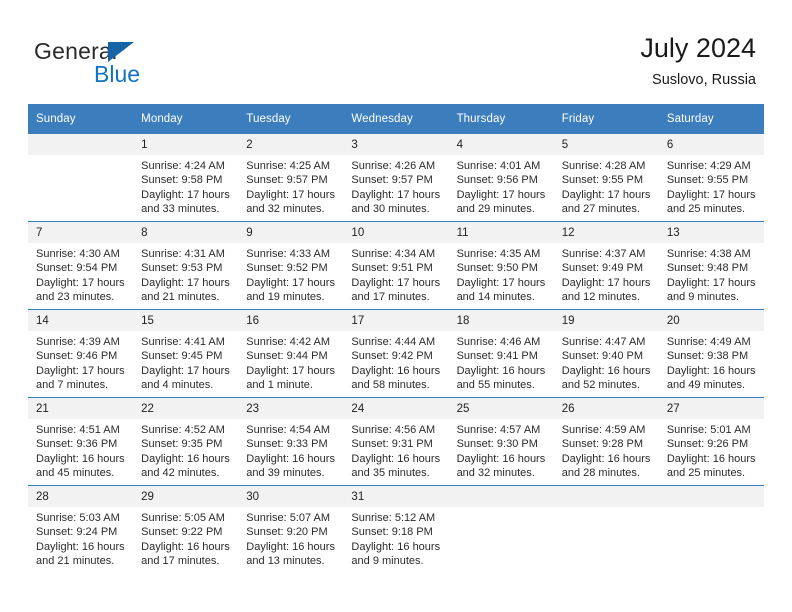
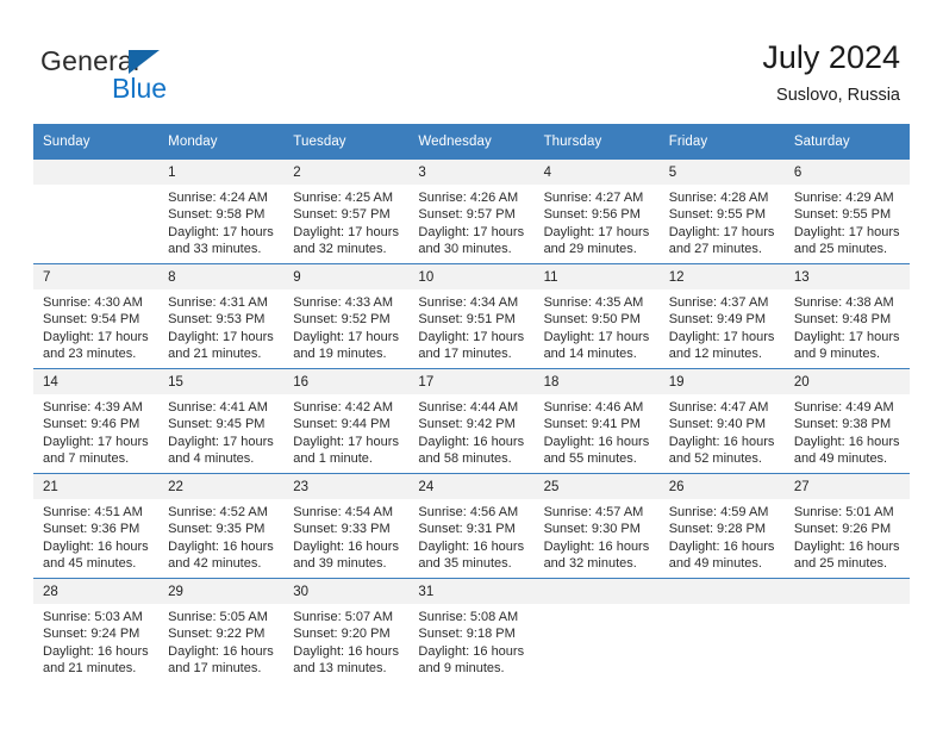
  General
  Blue
  July 2024
  Suslovo, Russia
  Sunday	Monday	Tuesday	Wednesday	Thursday	Friday	Saturday
- 	1Sunrise: 4:24 AMSunset: 9:58 PMDaylight: 17 hoursand 33 minutes.	2Sunrise: 4:25 AMSunset: 9:57 PMDaylight: 17 hoursand 32 minutes.	3Sunrise: 4:26 AMSunset: 9:57 PMDaylight: 17 hoursand 30 minutes.	4Sunrise: 4:01 AMSunset: 9:56 PMDaylight: 17 hoursand 29 minutes.	5Sunrise: 4:28 AMSunset: 9:55 PMDaylight: 17 hoursand 27 minutes.	6Sunrise: 4:29 AMSunset: 9:55 PMDaylight: 17 hoursand 25 minutes.
+ 	1Sunrise: 4:24 AMSunset: 9:58 PMDaylight: 17 hoursand 33 minutes.	2Sunrise: 4:25 AMSunset: 9:57 PMDaylight: 17 hoursand 32 minutes.	3Sunrise: 4:26 AMSunset: 9:57 PMDaylight: 17 hoursand 30 minutes.	4Sunrise: 4:27 AMSunset: 9:56 PMDaylight: 17 hoursand 29 minutes.	5Sunrise: 4:28 AMSunset: 9:55 PMDaylight: 17 hoursand 27 minutes.	6Sunrise: 4:29 AMSunset: 9:55 PMDaylight: 17 hoursand 25 minutes.
  7Sunrise: 4:30 AMSunset: 9:54 PMDaylight: 17 hoursand 23 minutes.	8Sunrise: 4:31 AMSunset: 9:53 PMDaylight: 17 hoursand 21 minutes.	9Sunrise: 4:33 AMSunset: 9:52 PMDaylight: 17 hoursand 19 minutes.	10Sunrise: 4:34 AMSunset: 9:51 PMDaylight: 17 hoursand 17 minutes.	11Sunrise: 4:35 AMSunset: 9:50 PMDaylight: 17 hoursand 14 minutes.	12Sunrise: 4:37 AMSunset: 9:49 PMDaylight: 17 hoursand 12 minutes.	13Sunrise: 4:38 AMSunset: 9:48 PMDaylight: 17 hoursand 9 minutes.
  14Sunrise: 4:39 AMSunset: 9:46 PMDaylight: 17 hoursand 7 minutes.	15Sunrise: 4:41 AMSunset: 9:45 PMDaylight: 17 hoursand 4 minutes.	16Sunrise: 4:42 AMSunset: 9:44 PMDaylight: 17 hoursand 1 minute.	17Sunrise: 4:44 AMSunset: 9:42 PMDaylight: 16 hoursand 58 minutes.	18Sunrise: 4:46 AMSunset: 9:41 PMDaylight: 16 hoursand 55 minutes.	19Sunrise: 4:47 AMSunset: 9:40 PMDaylight: 16 hoursand 52 minutes.	20Sunrise: 4:49 AMSunset: 9:38 PMDaylight: 16 hoursand 49 minutes.
- 21Sunrise: 4:51 AMSunset: 9:36 PMDaylight: 16 hoursand 45 minutes.	22Sunrise: 4:52 AMSunset: 9:35 PMDaylight: 16 hoursand 42 minutes.	23Sunrise: 4:54 AMSunset: 9:33 PMDaylight: 16 hoursand 39 minutes.	24Sunrise: 4:56 AMSunset: 9:31 PMDaylight: 16 hoursand 35 minutes.	25Sunrise: 4:57 AMSunset: 9:30 PMDaylight: 16 hoursand 32 minutes.	26Sunrise: 4:59 AMSunset: 9:28 PMDaylight: 16 hoursand 28 minutes.	27Sunrise: 5:01 AMSunset: 9:26 PMDaylight: 16 hoursand 25 minutes.
+ 21Sunrise: 4:51 AMSunset: 9:36 PMDaylight: 16 hoursand 45 minutes.	22Sunrise: 4:52 AMSunset: 9:35 PMDaylight: 16 hoursand 42 minutes.	23Sunrise: 4:54 AMSunset: 9:33 PMDaylight: 16 hoursand 39 minutes.	24Sunrise: 4:56 AMSunset: 9:31 PMDaylight: 16 hoursand 35 minutes.	25Sunrise: 4:57 AMSunset: 9:30 PMDaylight: 16 hoursand 32 minutes.	26Sunrise: 4:59 AMSunset: 9:28 PMDaylight: 16 hoursand 49 minutes.	27Sunrise: 5:01 AMSunset: 9:26 PMDaylight: 16 hoursand 25 minutes.
- 28Sunrise: 5:03 AMSunset: 9:24 PMDaylight: 16 hoursand 21 minutes.	29Sunrise: 5:05 AMSunset: 9:22 PMDaylight: 16 hoursand 17 minutes.	30Sunrise: 5:07 AMSunset: 9:20 PMDaylight: 16 hoursand 13 minutes.	31Sunrise: 5:12 AMSunset: 9:18 PMDaylight: 16 hoursand 9 minutes.
+ 28Sunrise: 5:03 AMSunset: 9:24 PMDaylight: 16 hoursand 21 minutes.	29Sunrise: 5:05 AMSunset: 9:22 PMDaylight: 16 hoursand 17 minutes.	30Sunrise: 5:07 AMSunset: 9:20 PMDaylight: 16 hoursand 13 minutes.	31Sunrise: 5:08 AMSunset: 9:18 PMDaylight: 16 hoursand 9 minutes.
